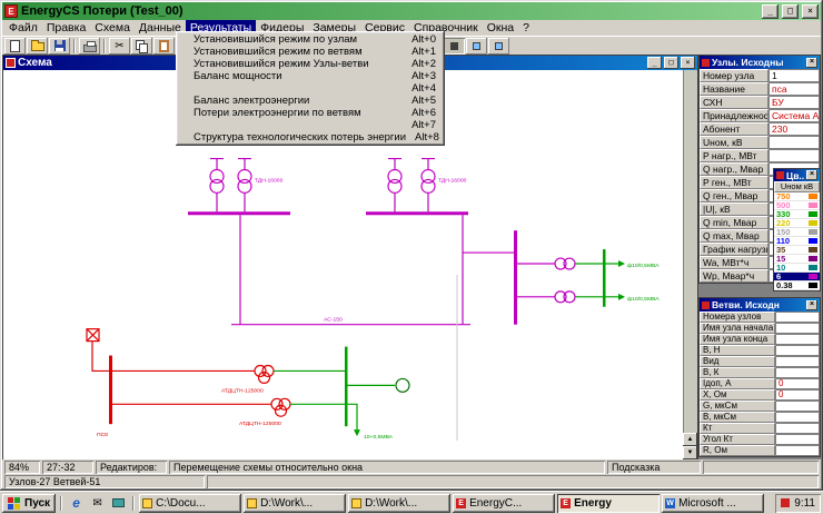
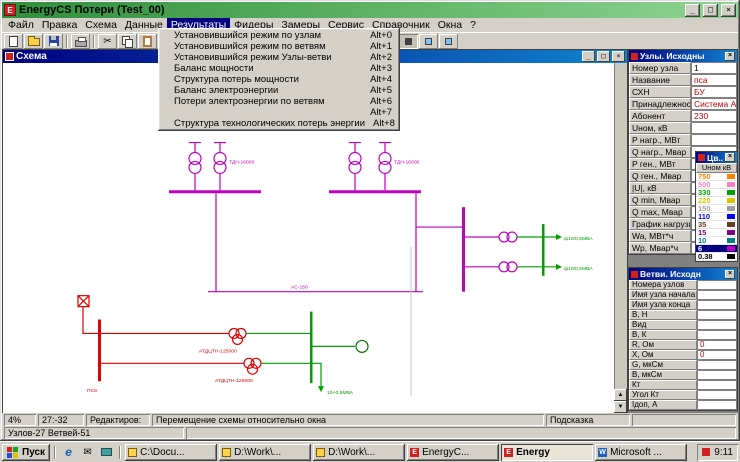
  E
  EnergyCS Потери (Test_00)
  _
  □
  ×
  Файл
  Правка
  Схема
  Данные
  Результаты
  Фидеры
  Замеры
  Сервис
  Справочник
  Окна
  ?
  ✂
  Схема
  _
  □
  ×
  Узлы. Исходны
  Номер узла
  1
  Название
  пса
  СХН
  БУ
  Принадлежнос
  Система А
  Абонент
  230
  Uном, кВ
  P нагр., МВт
  Q нагр., Мвар
  P ген., МВт
  Q ген., Мвар
  |U|, кВ
  Q min, Мвар
  Q max, Мвар
  График нагруз
  Wa, МВт*ч
  Wp, Мвар*ч
  Цв..
  Uном кВ
  750
  500
  330
  220
  150
  110
  35
  15
  10
  6
  0.38
  Ветви. Исходн
  Номера узлов
  Имя узла начала
  Имя узла конца
  В, Н
  Вид
  В, К
- Iдоп, А
+ R, Ом
  0
  X, Ом
  0
  G, мкСм
  B, мкСм
  Кт
  Угол Кт
- R, Ом
+ Iдоп, А
- 84%
+ 4%
  27:-32
  Редактиров:
  Перемещение схемы относительно окна
  Подсказка
  Узлов-27 Ветвей-51
  Установившийся режим по узлам
  Alt+0
  Установившийся режим по ветвям
  Alt+1
  Установившийся режим Узлы-ветви
  Alt+2
  Баланс мощности
  Alt+3
+ Структура потерь мощности
  Alt+4
  Баланс электроэнергии
  Alt+5
  Потери электроэнергии по ветвям
  Alt+6
  Alt+7
  Структура технологических потерь энергии
  Alt+8
  Пуск
  e
  ✉
  C:\Docu...
  D:\Work\...
  D:\Work\...
  EnergyC...
  Energy
  Microsoft ...
  9:11
